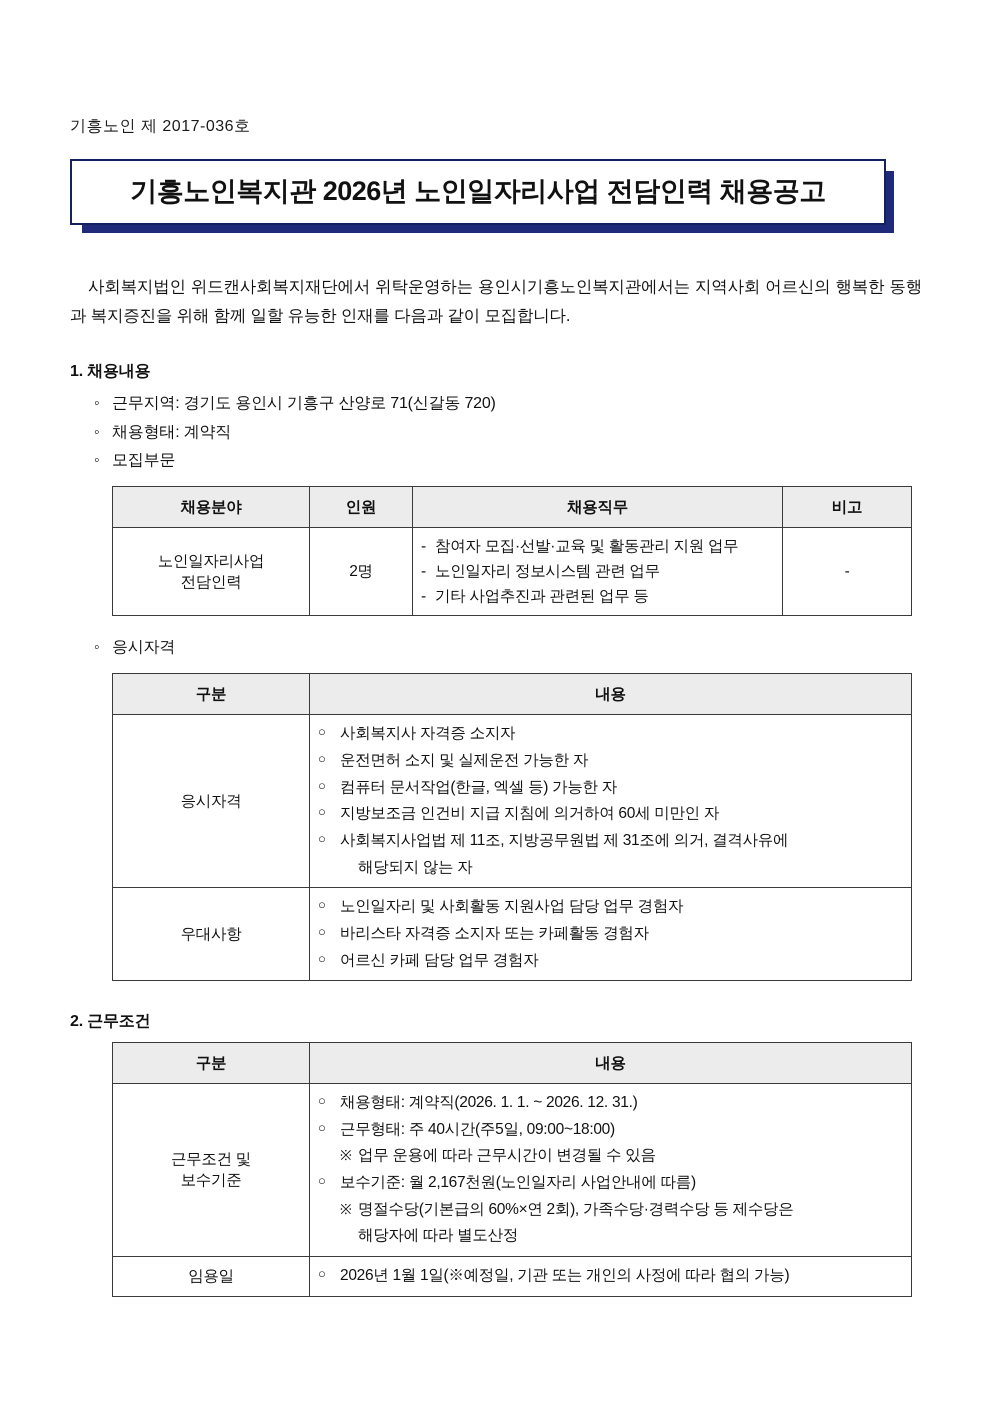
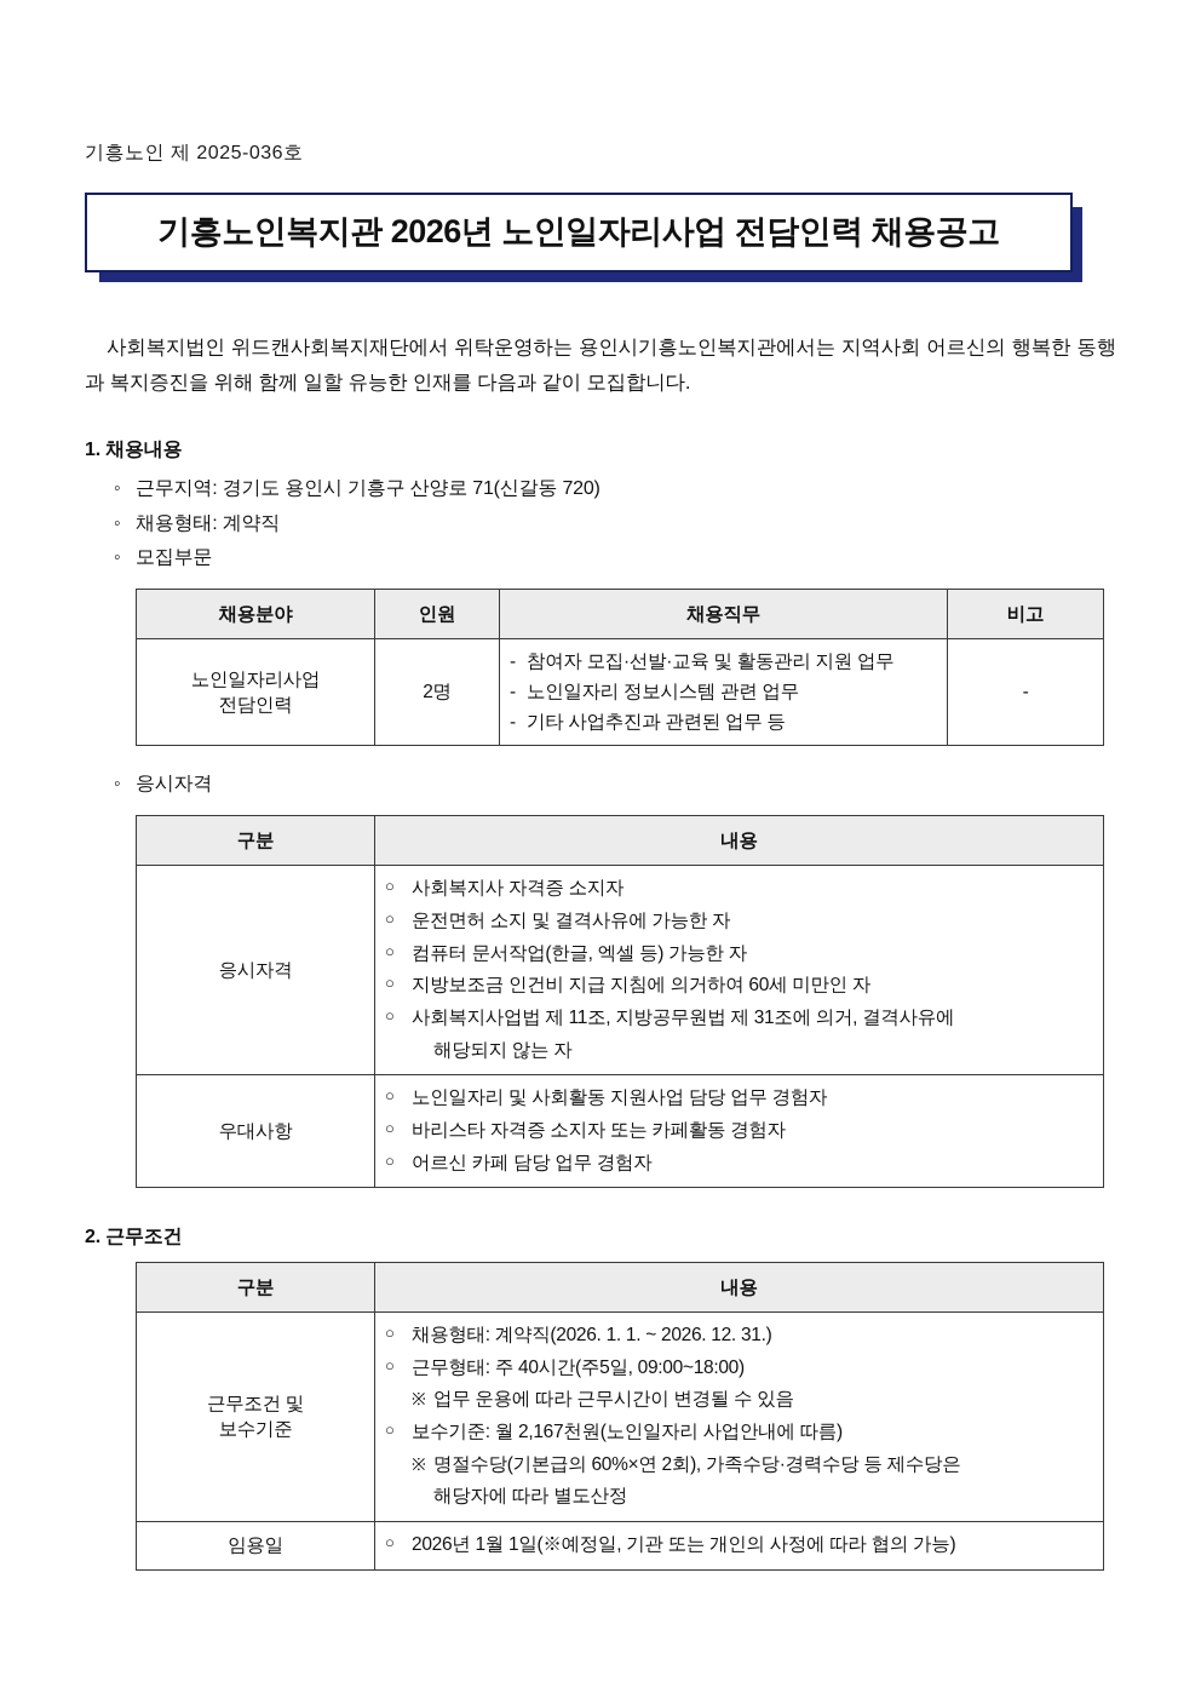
- 기흥노인 제 2017-036호
+ 기흥노인 제 2025-036호
  기흥노인복지관 2026년 노인일자리사업 전담인력 채용공고
  사회복지법인 위드캔사회복지재단에서 위탁운영하는 용인시기흥노인복지관에서는 지역사회 어르신의 행복한 동행과 복지증진을 위해 함께 일할 유능한 인재를 다음과 같이 모집합니다.
  1. 채용내용
  근무지역: 경기도 용인시 기흥구 산양로 71(신갈동 720)
  채용형태: 계약직
  모집부문
  채용분야	인원	채용직무	비고
  노인일자리사업 전담인력	2명	참여자 모집·선발·교육 및 활동관리 지원 업무 노인일자리 정보시스템 관련 업무 기타 사업추진과 관련된 업무 등	-
  응시자격
  구분	내용
- 응시자격	사회복지사 자격증 소지자 운전면허 소지 및 실제운전 가능한 자 컴퓨터 문서작업(한글, 엑셀 등) 가능한 자 지방보조금 인건비 지급 지침에 의거하여 60세 미만인 자 사회복지사업법 제 11조, 지방공무원법 제 31조에 의거, 결격사유에 해당되지 않는 자
+ 응시자격	사회복지사 자격증 소지자 운전면허 소지 및 결격사유에 가능한 자 컴퓨터 문서작업(한글, 엑셀 등) 가능한 자 지방보조금 인건비 지급 지침에 의거하여 60세 미만인 자 사회복지사업법 제 11조, 지방공무원법 제 31조에 의거, 결격사유에 해당되지 않는 자
  우대사항	노인일자리 및 사회활동 지원사업 담당 업무 경험자 바리스타 자격증 소지자 또는 카페활동 경험자 어르신 카페 담당 업무 경험자
  2. 근무조건
  구분	내용
  근무조건 및 보수기준	채용형태: 계약직(2026. 1. 1. ~ 2026. 12. 31.) 근무형태: 주 40시간(주5일, 09:00~18:00) 업무 운용에 따라 근무시간이 변경될 수 있음 보수기준: 월 2,167천원(노인일자리 사업안내에 따름) 명절수당(기본급의 60%×연 2회), 가족수당·경력수당 등 제수당은 해당자에 따라 별도산정
  임용일	2026년 1월 1일(※예정일, 기관 또는 개인의 사정에 따라 협의 가능)
